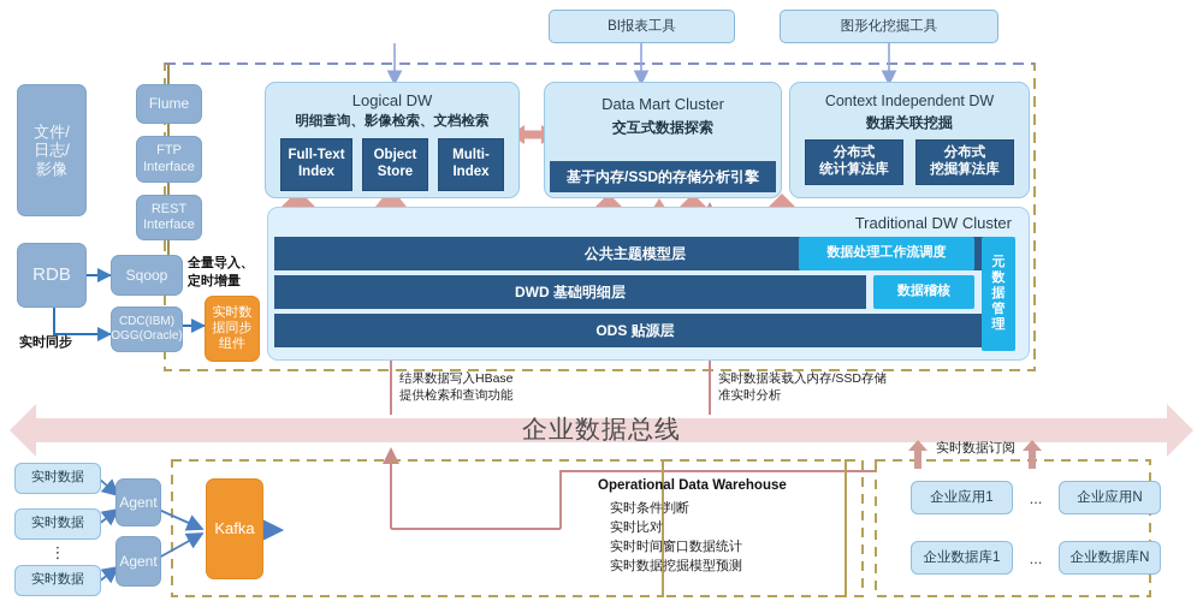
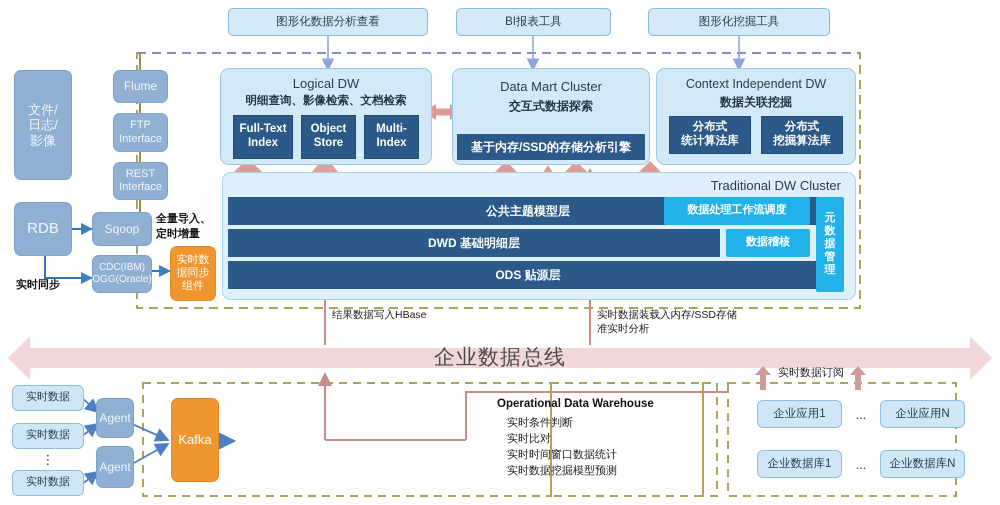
+ 图形化数据分析查看
  BI报表工具
  图形化挖掘工具
  文件/
  日志/
  影像
  RDB
  实时同步
  Flume
  FTP
  Interface
  REST
  Interface
  Sqoop
  CDC(IBM)
  OGG(Oracle)
  全量导入、
  定时增量
  实时数
  据同步
  组件
  Logical DW
  明细查询、影像检索、文档检索
  Full-Text
  Index
  Object
  Store
  Multi-
  Index
  Data Mart Cluster
  交互式数据探索
  基于内存/SSD的存储分析引擎
  Context Independent DW
  数据关联挖掘
  分布式
  统计算法库
  分布式
  挖掘算法库
  Traditional DW Cluster
  公共主题模型层
  DWD 基础明细层
  ODS 贴源层
  数据处理工作流调度
  数据稽核
  元
  数
  据
  管
  理
  结果数据写入HBase
- 提供检索和查询功能
  实时数据装载入内存/SSD存储
  准实时分析
  企业数据总线
  实时数据订阅
  实时数据
  实时数据
  ⋮
  实时数据
  Agent
  Agent
  Kafka
  Operational Data Warehouse
  实时条件判断
  实时比对
  实时时间窗口数据统计
  实时数据挖掘模型预测
  企业应用1
  ...
  企业应用N
  企业数据库1
  ...
  企业数据库N
